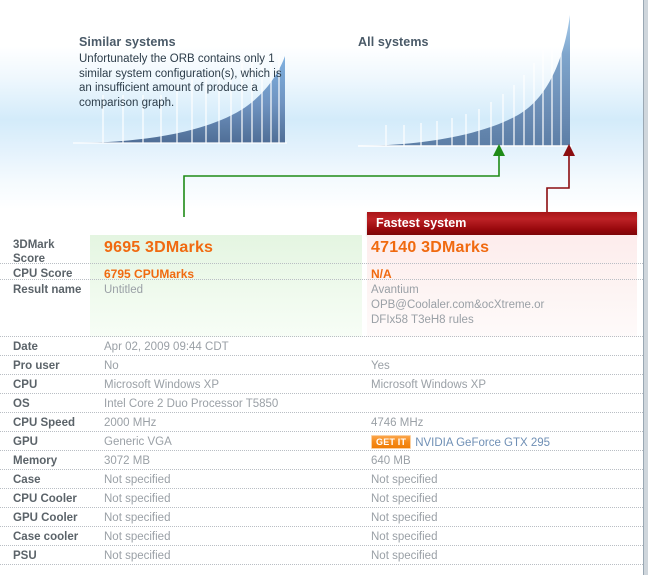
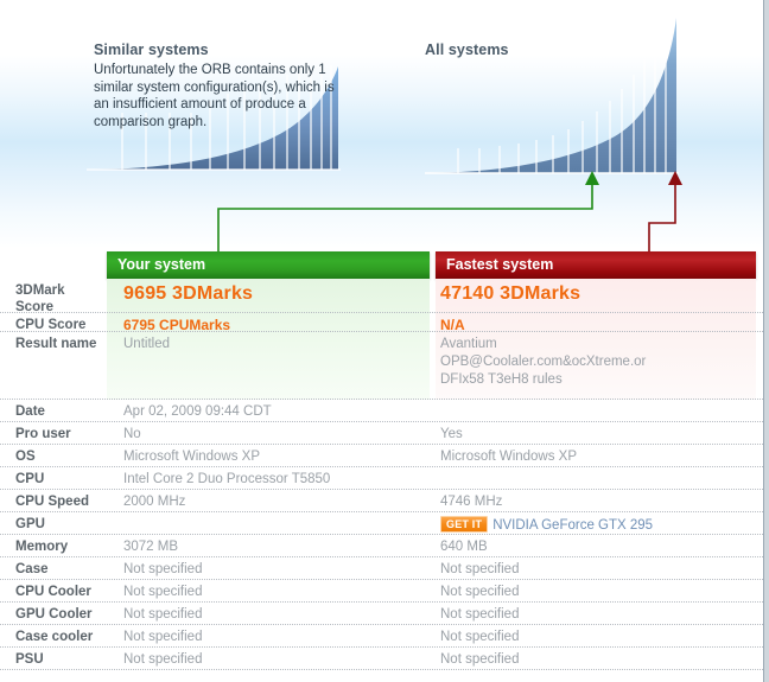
  Similar systems
  Unfortunately the ORB contains only 1 similar system configuration(s), which is an insufficient amount of produce a comparison graph.
  All systems
+ Your system
  Fastest system
  3DMark Score
  9695 3DMarks
  47140 3DMarks
  CPU Score
  6795 CPUMarks
  N/A
  Result name
  Untitled
  Avantium
  OPB@Coolaler.com&ocXtreme.or
  DFIx58 T3eH8 rules
  Date
  Apr 02, 2009 09:44 CDT
  Pro user
  No
  Yes
- CPU
+ OS
  Microsoft Windows XP
  Microsoft Windows XP
- OS
+ CPU
  Intel Core 2 Duo Processor T5850
  CPU Speed
  2000 MHz
  4746 MHz
  GPU
- Generic VGA
  GET IT NVIDIA GeForce GTX 295
  Memory
  3072 MB
  640 MB
  Case
  Not specified
  Not specified
  CPU Cooler
  Not specified
  Not specified
  GPU Cooler
  Not specified
  Not specified
  Case cooler
  Not specified
  Not specified
  PSU
  Not specified
  Not specified
